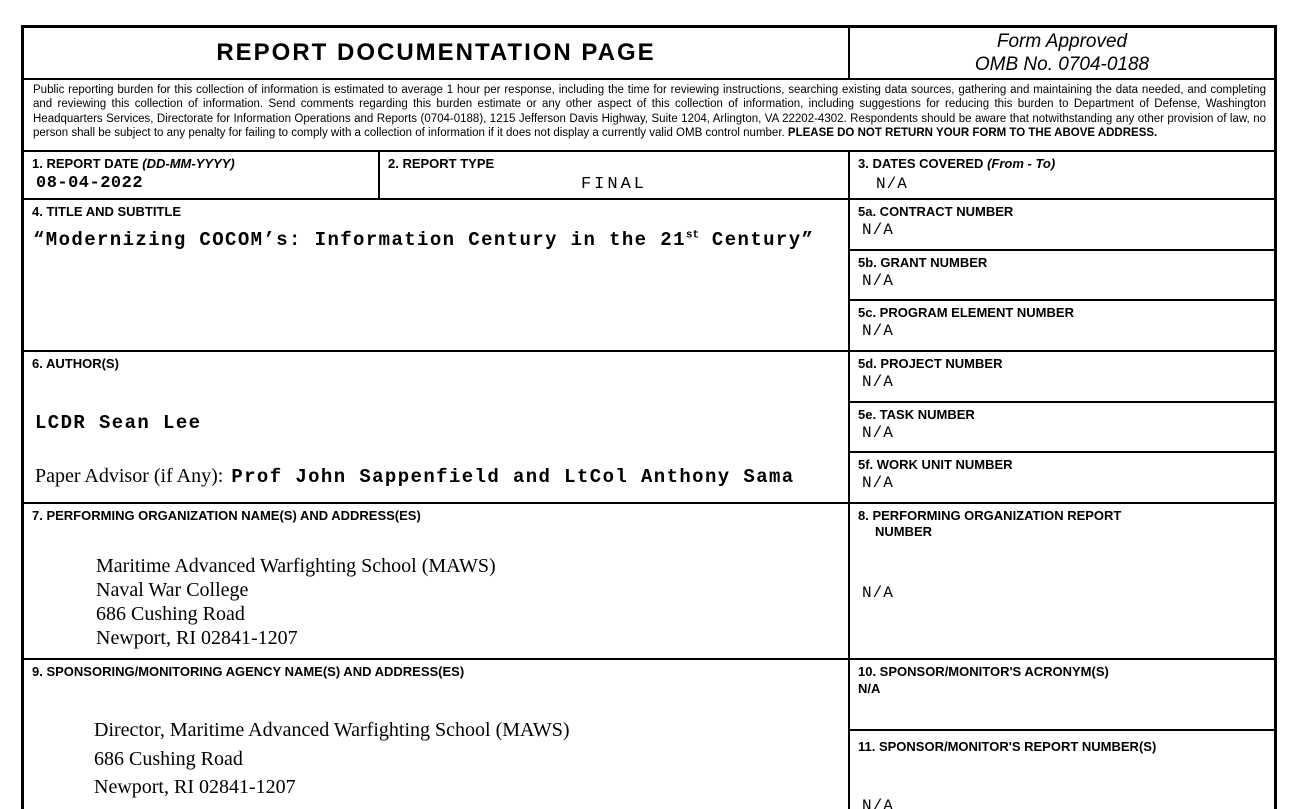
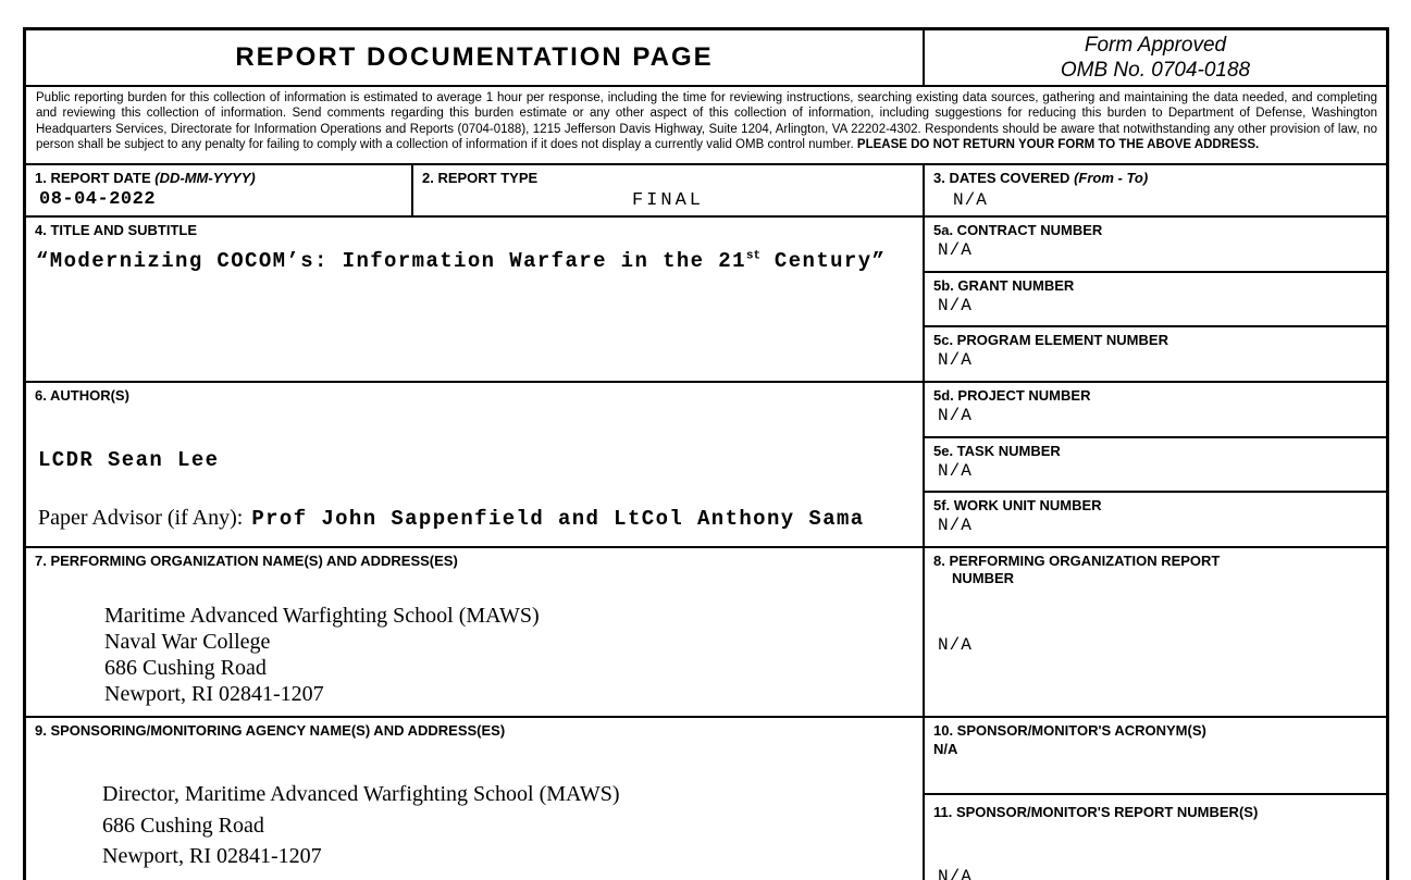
  REPORT DOCUMENTATION PAGE
  Form Approved
  OMB No. 0704-0188
  Public reporting burden for this collection of information is estimated to average 1 hour per response, including the time for reviewing instructions, searching existing data sources, gathering and maintaining the data needed, and completing and reviewing this collection of information. Send comments regarding this burden estimate or any other aspect of this collection of information, including suggestions for reducing this burden to Department of Defense, Washington Headquarters Services, Directorate for Information Operations and Reports (0704-0188), 1215 Jefferson Davis Highway, Suite 1204, Arlington, VA 22202-4302. Respondents should be aware that notwithstanding any other provision of law, no person shall be subject to any penalty for failing to comply with a collection of information if it does not display a currently valid OMB control number. PLEASE DO NOT RETURN YOUR FORM TO THE ABOVE ADDRESS.
  1. REPORT DATE (DD-MM-YYYY)
  08-04-2022
  2. REPORT TYPE
  FINAL
  3. DATES COVERED (From - To)
  N/A
  4. TITLE AND SUBTITLE
- “Modernizing COCOM’s: Information Century in the 21st Century”
+ “Modernizing COCOM’s: Information Warfare in the 21st Century”
  5a. CONTRACT NUMBER
  N/A
  5b. GRANT NUMBER
  N/A
  5c. PROGRAM ELEMENT NUMBER
  N/A
  6. AUTHOR(S)
  LCDR Sean Lee
  Paper Advisor (if Any): Prof John Sappenfield and LtCol Anthony Sama
  5d. PROJECT NUMBER
  N/A
  5e. TASK NUMBER
  N/A
  5f. WORK UNIT NUMBER
  N/A
  7. PERFORMING ORGANIZATION NAME(S) AND ADDRESS(ES)
  Maritime Advanced Warfighting School (MAWS)
  Naval War College
  686 Cushing Road
  Newport, RI 02841-1207
  8. PERFORMING ORGANIZATION REPORT
  NUMBER
  N/A
  9. SPONSORING/MONITORING AGENCY NAME(S) AND ADDRESS(ES)
  Director, Maritime Advanced Warfighting School (MAWS)
  686 Cushing Road
  Newport, RI 02841-1207
  10. SPONSOR/MONITOR'S ACRONYM(S)
  N/A
  11. SPONSOR/MONITOR'S REPORT NUMBER(S)
  N/A
